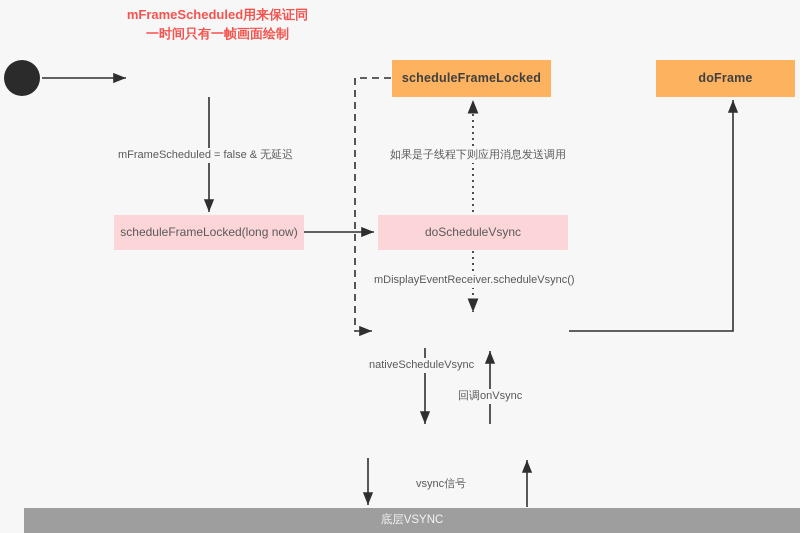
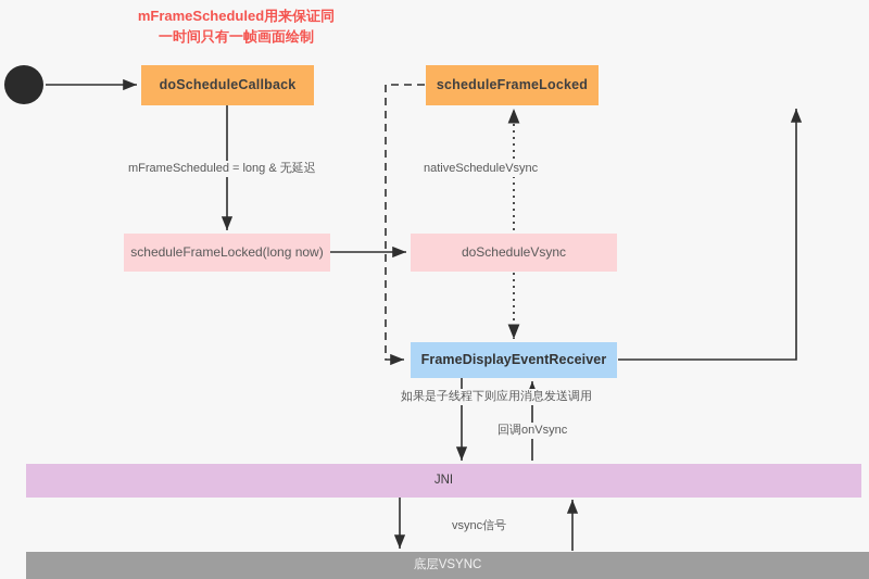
  mFrameScheduled用来保证同
  一时间只有一帧画面绘制
+ doScheduleCallback
  scheduleFrameLocked
- doFrame
  scheduleFrameLocked(long now)
  doScheduleVsync
+ FrameDisplayEventReceiver
+ JNI
  底层VSYNC
- mFrameScheduled = false & 无延迟
+ mFrameScheduled = long & 无延迟
- 如果是子线程下则应用消息发送调用
+ nativeScheduleVsync
- mDisplayEventReceiver.scheduleVsync()
- nativeScheduleVsync
+ 如果是子线程下则应用消息发送调用
  回调onVsync
  vsync信号
